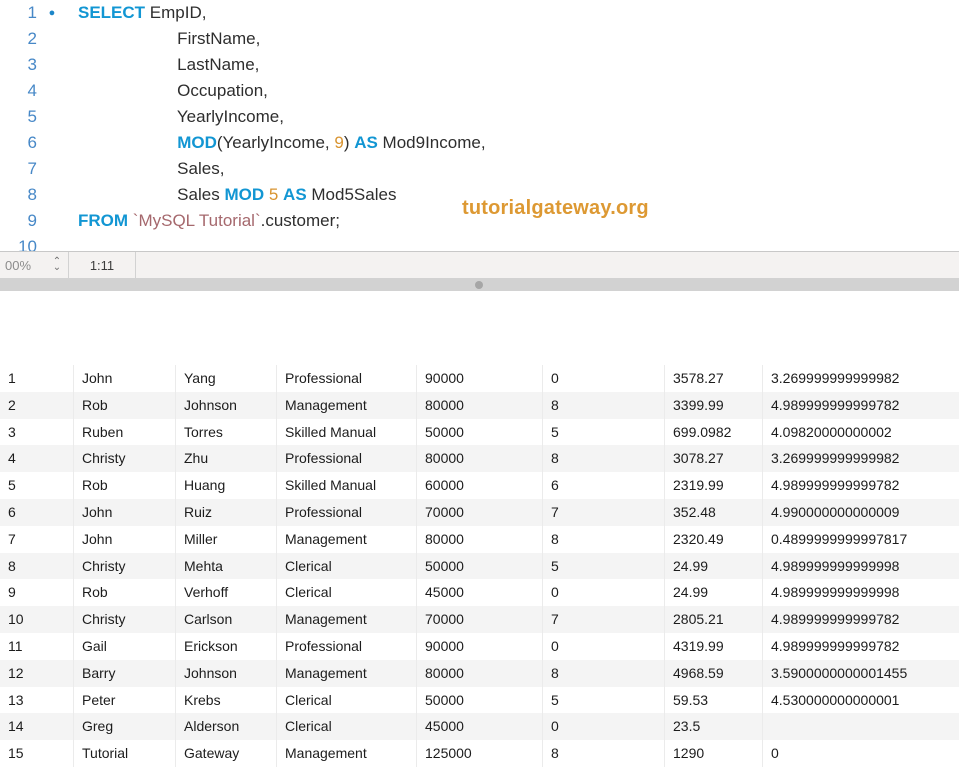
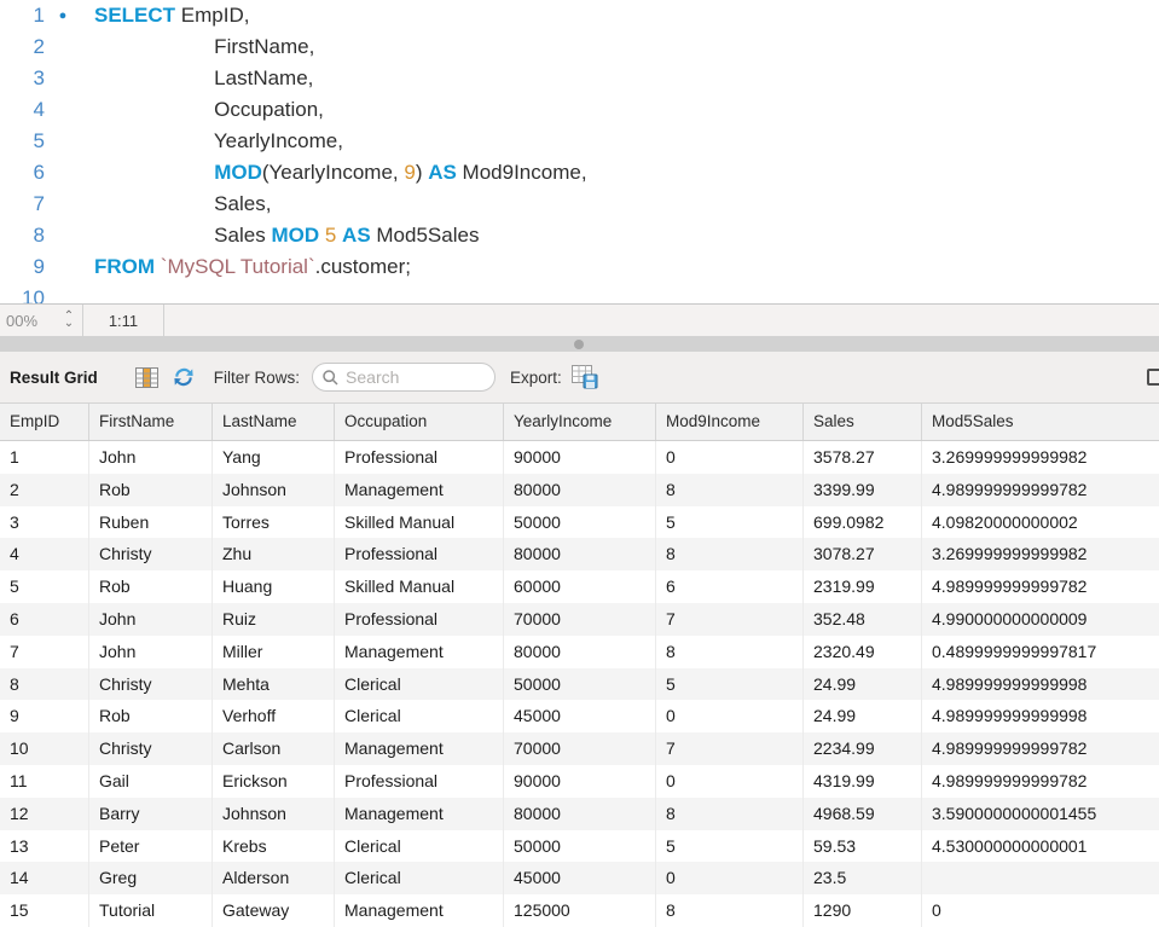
  1
  ●
  SELECT EmpID,
  2
  FirstName,
  3
  LastName,
  4
  Occupation,
  5
  YearlyIncome,
  6
  MOD(YearlyIncome, 9) AS Mod9Income,
  7
  Sales,
  8
  Sales MOD 5 AS Mod5Sales
  9
  FROM `MySQL Tutorial`.customer;
  10
- tutorialgateway.org
  00%
  ⌃
  ⌄
  1:11
+ Result Grid
+ Filter Rows:
+ Search
+ Export:
+ EmpID
+ FirstName
+ LastName
+ Occupation
+ YearlyIncome
+ Mod9Income
+ Sales
+ Mod5Sales
  1
  John
  Yang
  Professional
  90000
  0
  3578.27
  3.269999999999982
  2
  Rob
  Johnson
  Management
  80000
  8
  3399.99
  4.989999999999782
  3
  Ruben
  Torres
  Skilled Manual
  50000
  5
  699.0982
  4.09820000000002
  4
  Christy
  Zhu
  Professional
  80000
  8
  3078.27
  3.269999999999982
  5
  Rob
  Huang
  Skilled Manual
  60000
  6
  2319.99
  4.989999999999782
  6
  John
  Ruiz
  Professional
  70000
  7
  352.48
  4.990000000000009
  7
  John
  Miller
  Management
  80000
  8
  2320.49
  0.4899999999997817
  8
  Christy
  Mehta
  Clerical
  50000
  5
  24.99
  4.989999999999998
  9
  Rob
  Verhoff
  Clerical
  45000
  0
  24.99
  4.989999999999998
  10
  Christy
  Carlson
  Management
  70000
  7
- 2805.21
+ 2234.99
  4.989999999999782
  11
  Gail
  Erickson
  Professional
  90000
  0
  4319.99
  4.989999999999782
  12
  Barry
  Johnson
  Management
  80000
  8
  4968.59
  3.5900000000001455
  13
  Peter
  Krebs
  Clerical
  50000
  5
  59.53
  4.530000000000001
  14
  Greg
  Alderson
  Clerical
  45000
  0
  23.5
  15
  Tutorial
  Gateway
  Management
  125000
  8
  1290
  0
